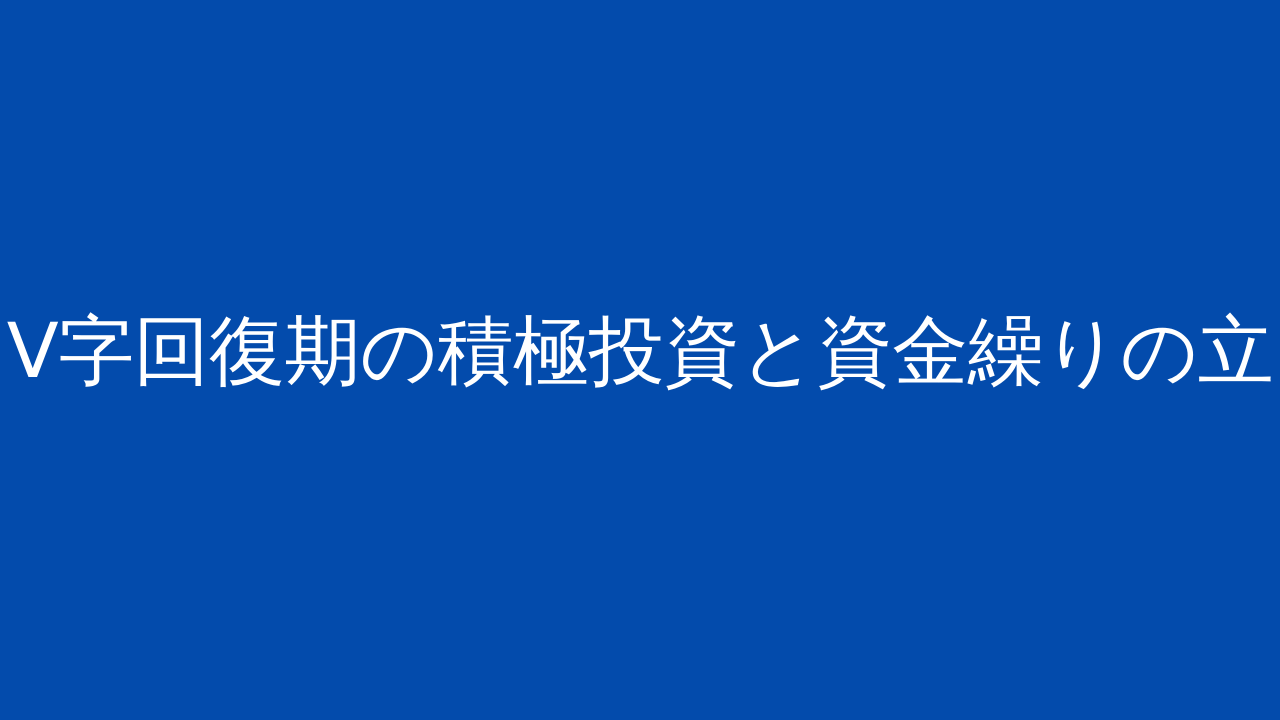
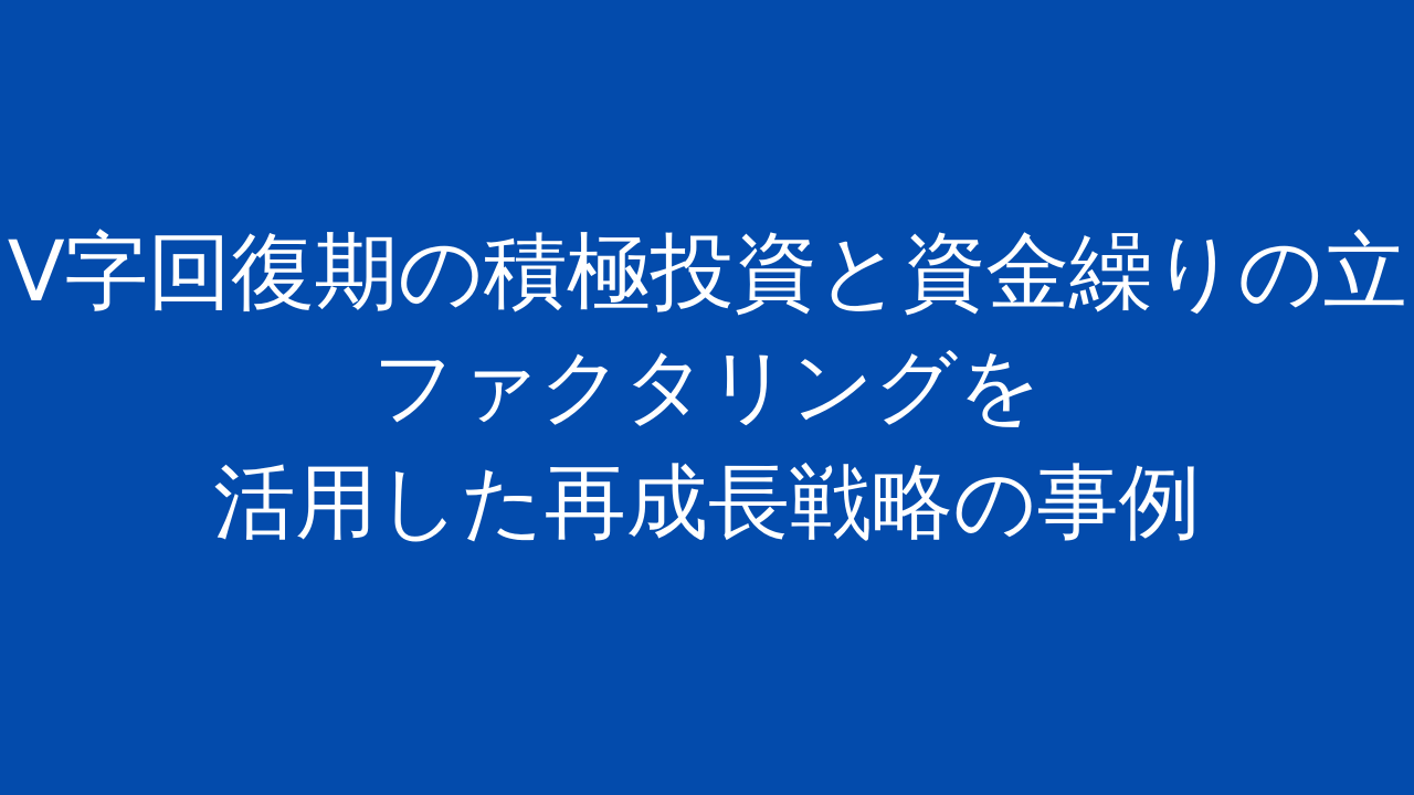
  V字回復期の積極投資と資金繰りの立
+ ファクタリングを
+ 活用した再成長戦略の事例
